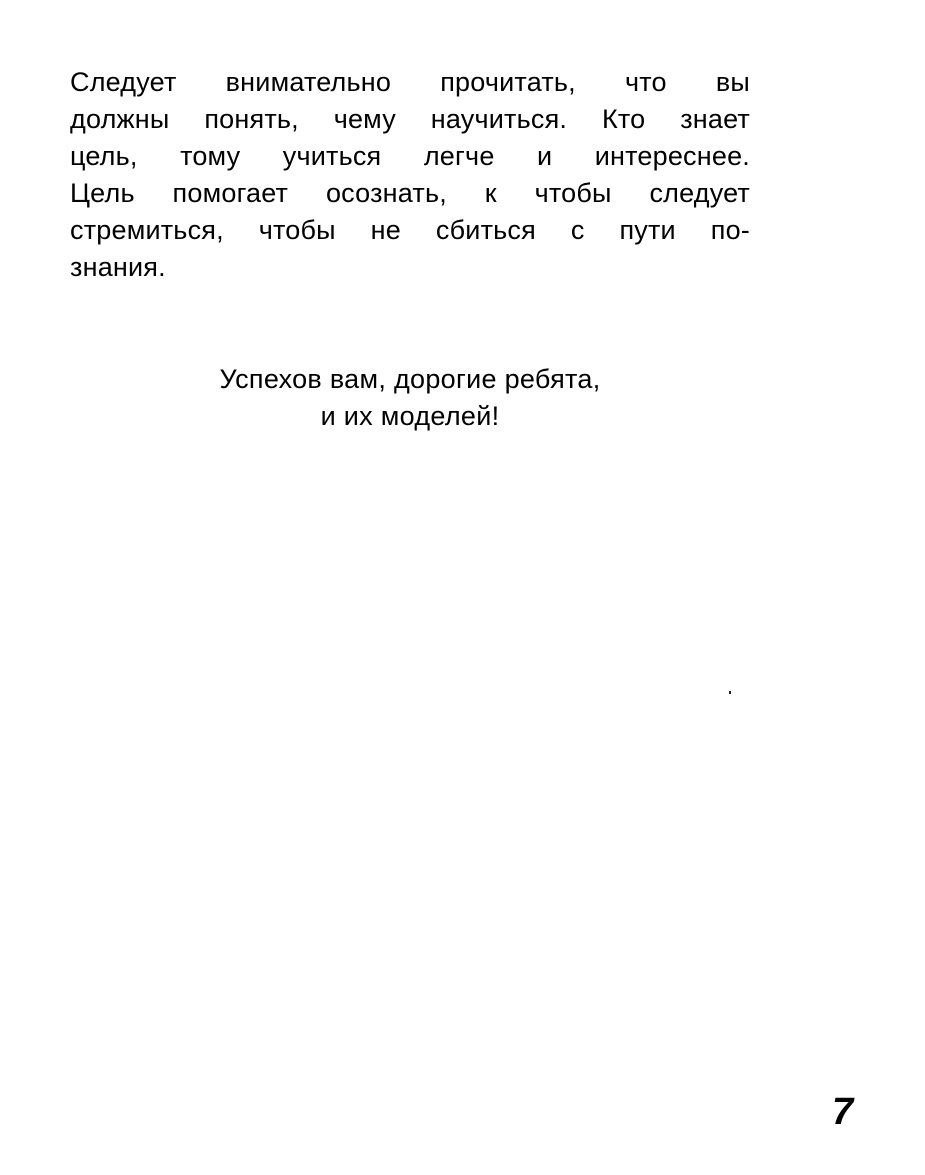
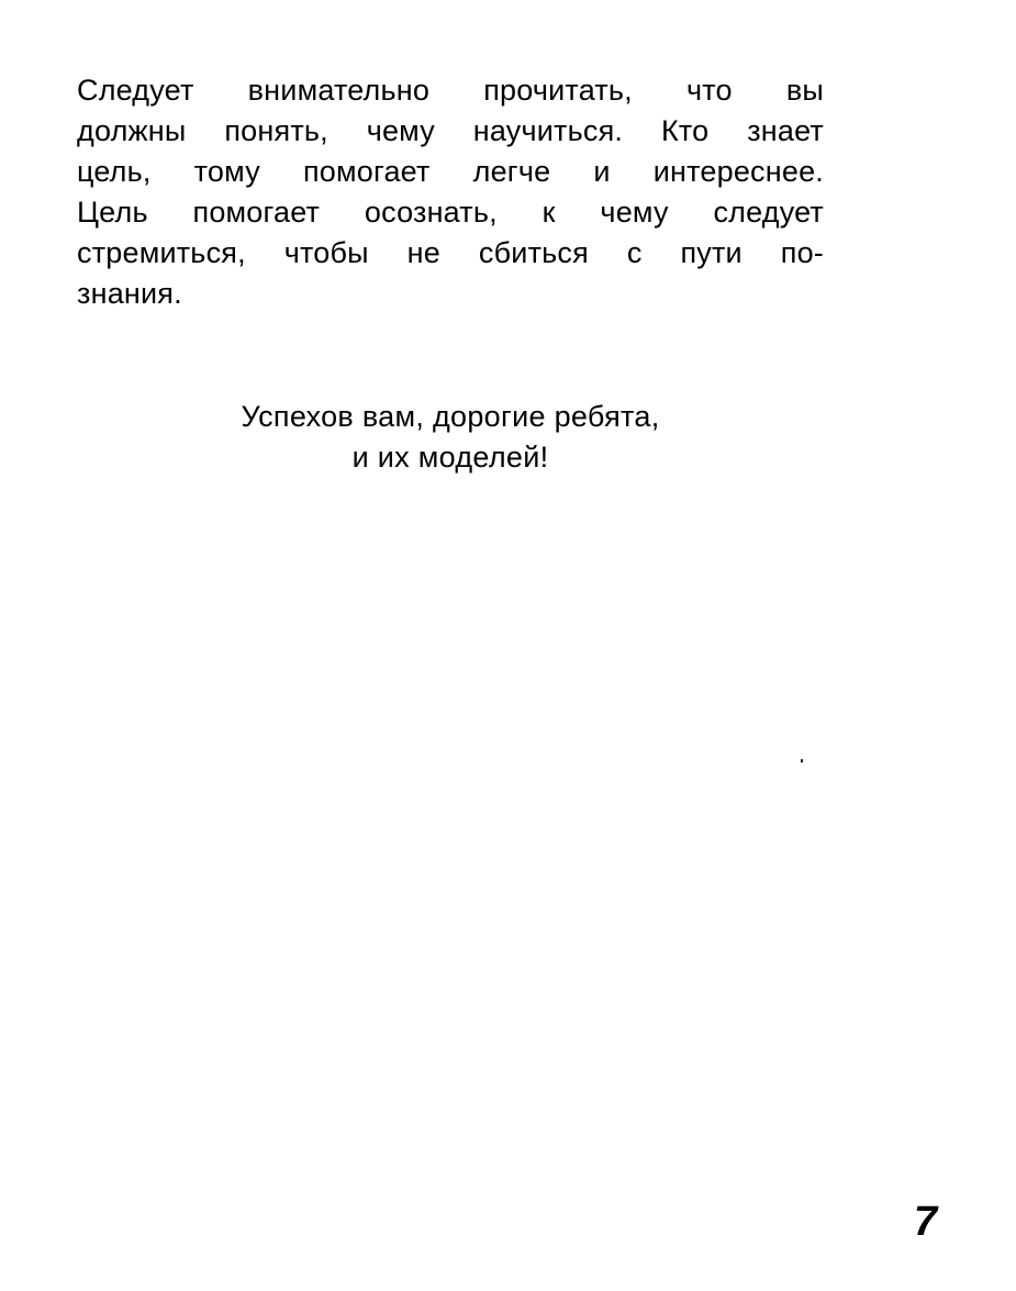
  Следует внимательно прочитать, что вы
  должны понять, чему научиться. Кто знает
- цель, тому учиться легче и интереснее.
+ цель, тому помогает легче и интереснее.
- Цель помогает осознать, к чтобы следует
+ Цель помогает осознать, к чему следует
  стремиться, чтобы не сбиться с пути по-
  знания.
  Успехов вам, дорогие ребята,
  и их моделей!
  7
